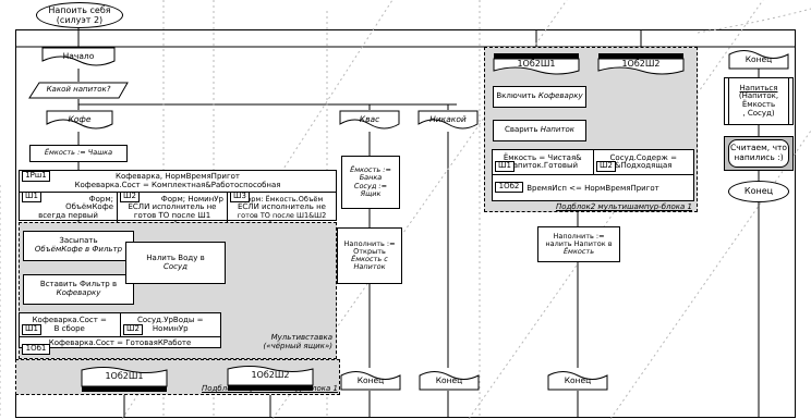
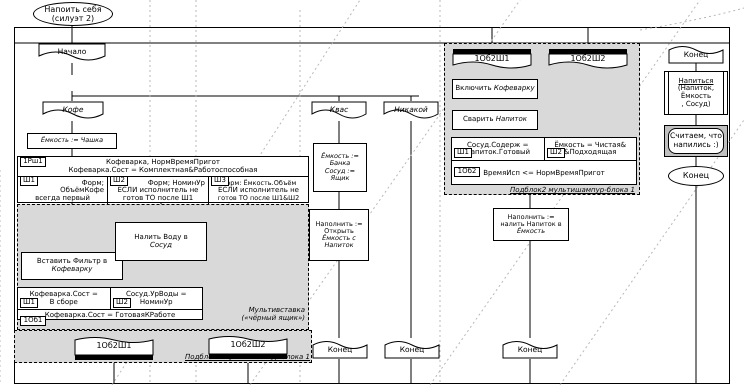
  Напоить себя
  (силуэт 2)
  Начало
- Какой напиток?
  Кофе
  Квас
  Никакой
  Ёмкость := Чашка
  Мультивставка
  («чёрный ящик»)
  Кофеварка, НормВремяПригот
  Кофеварка.Сост = Комплектная&Работоспособная
  Форм;
  ОбъёмКофе
  всегда первый
  Форм; НоминУр
  ЕСЛИ исполнитель не
  готов ТО после Ш1
  рм: Ёмкость.Объём
  ЕСЛИ исполнитель не
  готов ТО после Ш1&Ш2
  1Рш1
  Ш1
  Ш2
  Ш3
- Засыпать
- ОбъёмКофе в Фильтр
  Вставить Фильтр в
  Кофеварку
  Налить Воду в
  Сосуд
  Кофеварка.Сост =
  В сборе
  Сосуд.УрВоды =
  НоминУр
  Кофеварка.Сост = ГотоваяКРаботе
  Ш1
  Ш2
  1Об1
  1Об2Ш1
  1Об2Ш2
  Ёмкость :=
  Банка
  Сосуд :=
  Ящик
  Наполнить :=
  Открыть
  Ёмкость с
  Напиток
  Конец
  Конец
  Подблок2 мультишампур-блока 1
  1Об2Ш1
  1Об2Ш2
  Включить
  Кофеварку
  Сварить
  Напиток
- Ёмкость = Чистая&
+ Сосуд.Содерж =
  апиток.Готовый
- Сосуд.Содерж =
+ Ёмкость = Чистая&
  &Подходящая
  ВремяИсп <= НормВремяПригот
  Ш1
  Ш2
  1Об2
  Наполнить :=
  налить Напиток в
  Ёмкость
  Конец
  Конец
  Напиться
  (Напиток,
  Ёмкость
  , Сосуд)
  Считаем, что
  напились :)
  Конец
